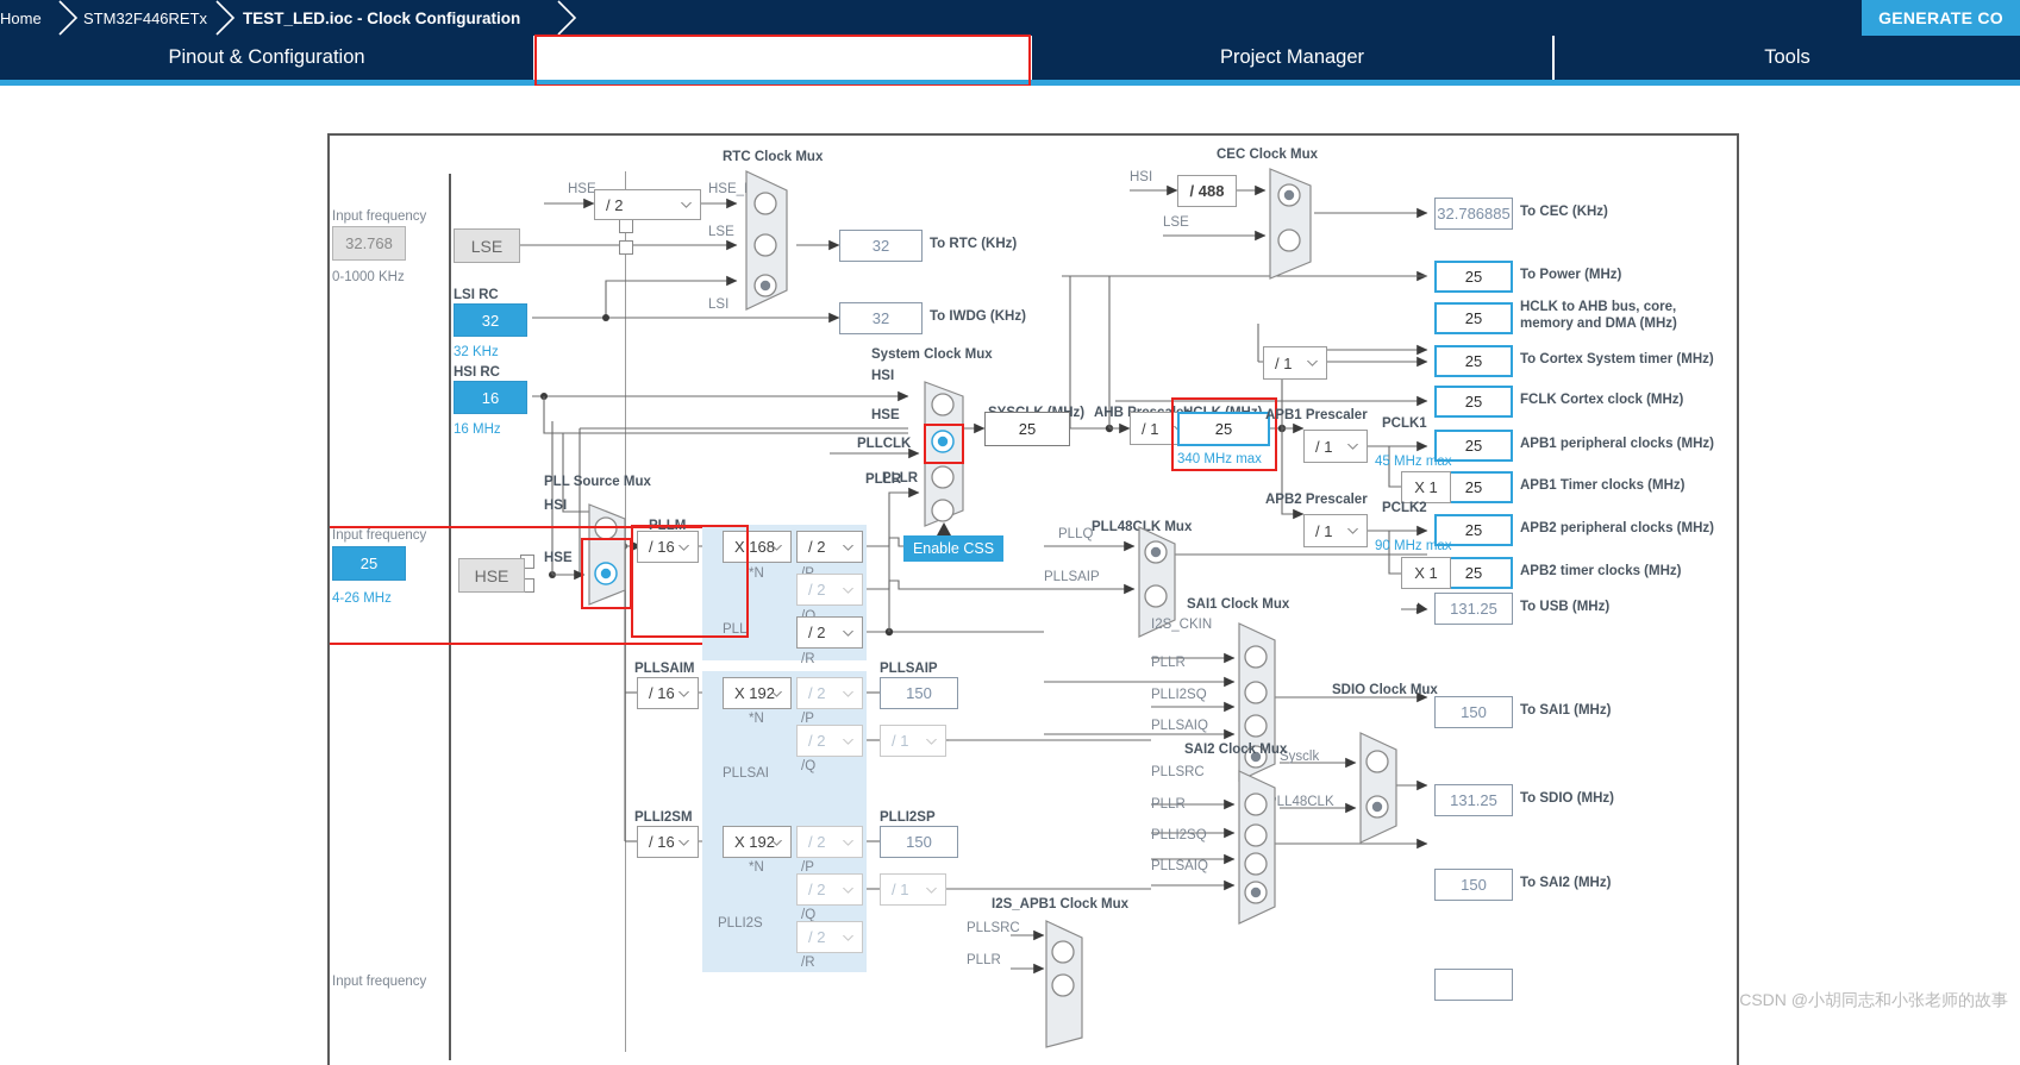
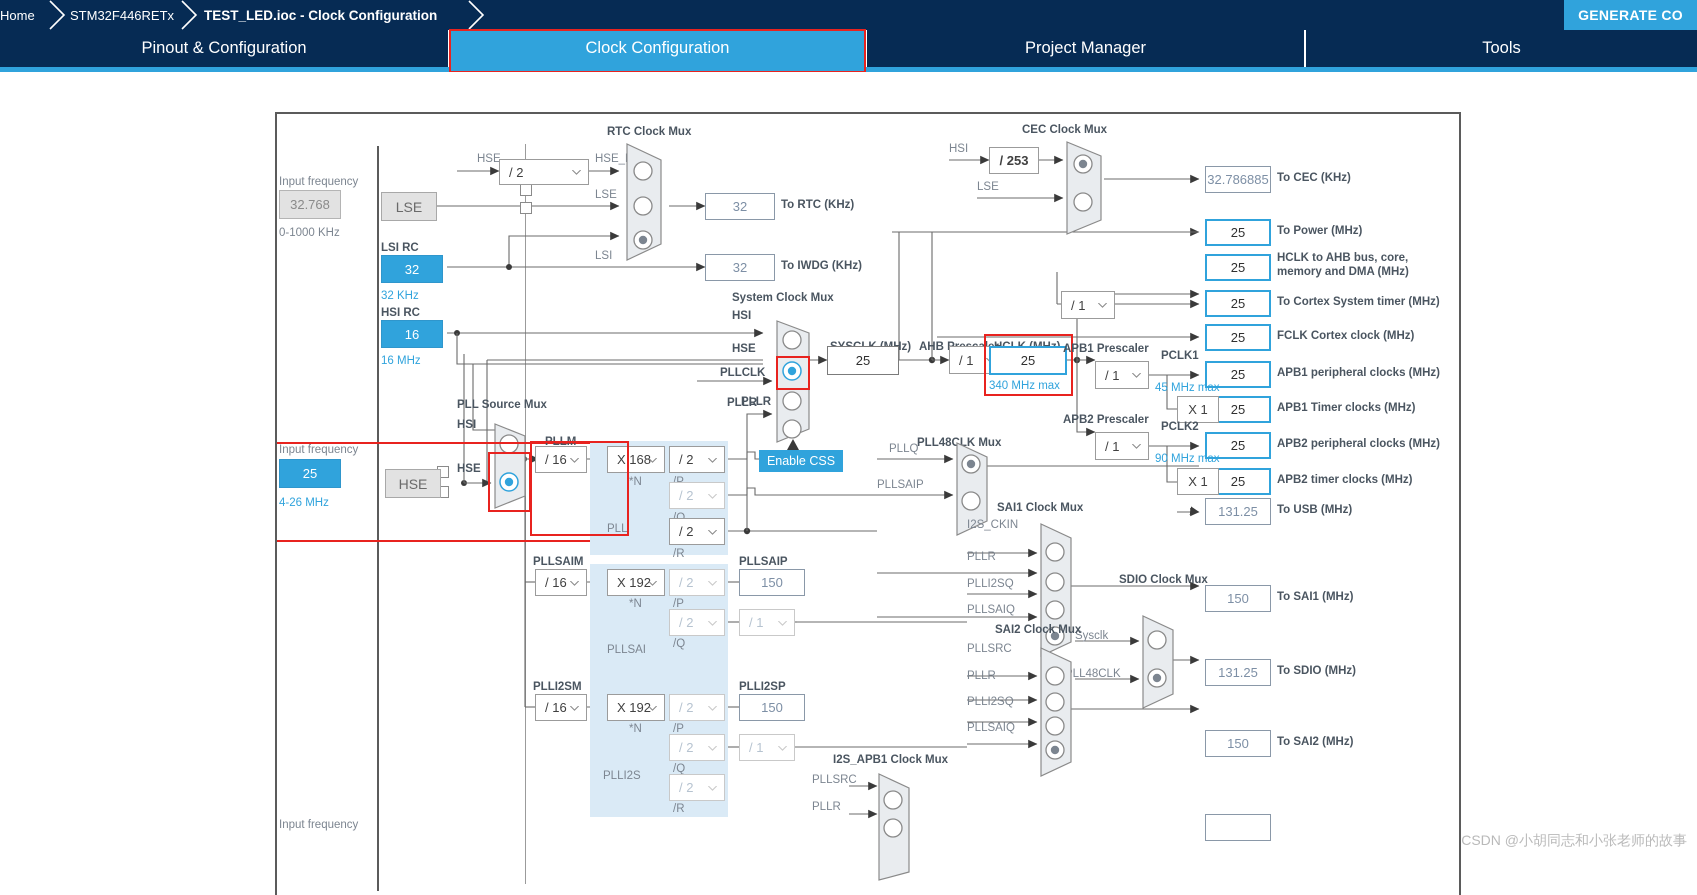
  Home
  STM32F446RETx
  TEST_LED.ioc - Clock Configuration
  GENERATE CO
  Pinout & Configuration
+ Clock Configuration
  Project Manager
  Tools
  Input frequency
  32.768
  0-1000 KHz
  LSE
  HSE
  / 2
  LSE
  LSI
  RTC Clock Mux
  32
  To RTC (KHz)
  32
  To IWDG (KHz)
  LSI RC
  32
  32 KHz
  HSI RC
  16
  16 MHz
  CEC Clock Mux
  HSI
- / 488
+ / 253
  LSE
  32.786885
  To CEC (KHz)
  25
  To Power (MHz)
  25
  HCLK to AHB bus, core,
  memory and DMA (MHz)
  25
  To Cortex System timer (MHz)
  25
  FCLK Cortex clock (MHz)
  25
  APB1 peripheral clocks (MHz)
  25
  APB1 Timer clocks (MHz)
  25
  APB2 peripheral clocks (MHz)
  25
  APB2 timer clocks (MHz)
  131.25
  To USB (MHz)
  150
  To SAI1 (MHz)
  131.25
  To SDIO (MHz)
  150
  To SAI2 (MHz)
  System Clock Mux
  HSI
  HSE
  PLLCLK
  PLLR
  Enable CSS
  25
  / 1
  25
  340 MHz max
  / 1
  APB1 Prescaler
  / 1
  PCLK1
  45 MHz max
  X 1
  APB2 Prescaler
  / 1
  PCLK2
  90 MHz max
  X 1
  Input frequency
  25
  4-26 MHz
  HSE
  Input frequency
  PLL Source Mux
  HSI
  HSE
  PLLM
  / 16
  X 168
  *N
  / 2
  / 2
  / 2
  /R
  PLL
  PLLR
  PLL48CLK Mux
  PLLQ
  PLLSAIP
  SAI1 Clock Mux
  I2S_CKIN
  PLLR
  PLLI2SQ
  PLLSAIQ
  SDIO Clock Mux
  Sysclk
  LL48CLK
  SAI2 Clock Mux
  PLLSRC
  PLLR
  PLLI2SQ
  PLLSAIQ
  I2S_APB1 Clock Mux
  PLLSRC
  PLLR
  PLLSAIM
  / 16
  X 192
  *N
  / 2
  /P
  / 2
  /Q
  PLLSAI
  PLLSAIP
  150
  / 1
  PLLI2SM
  / 16
  X 192
  *N
  / 2
  /P
  / 2
  /Q
  / 2
  /R
  PLLI2S
  PLLI2SP
  150
  / 1
  CSDN @小胡同志和小张老师的故事
